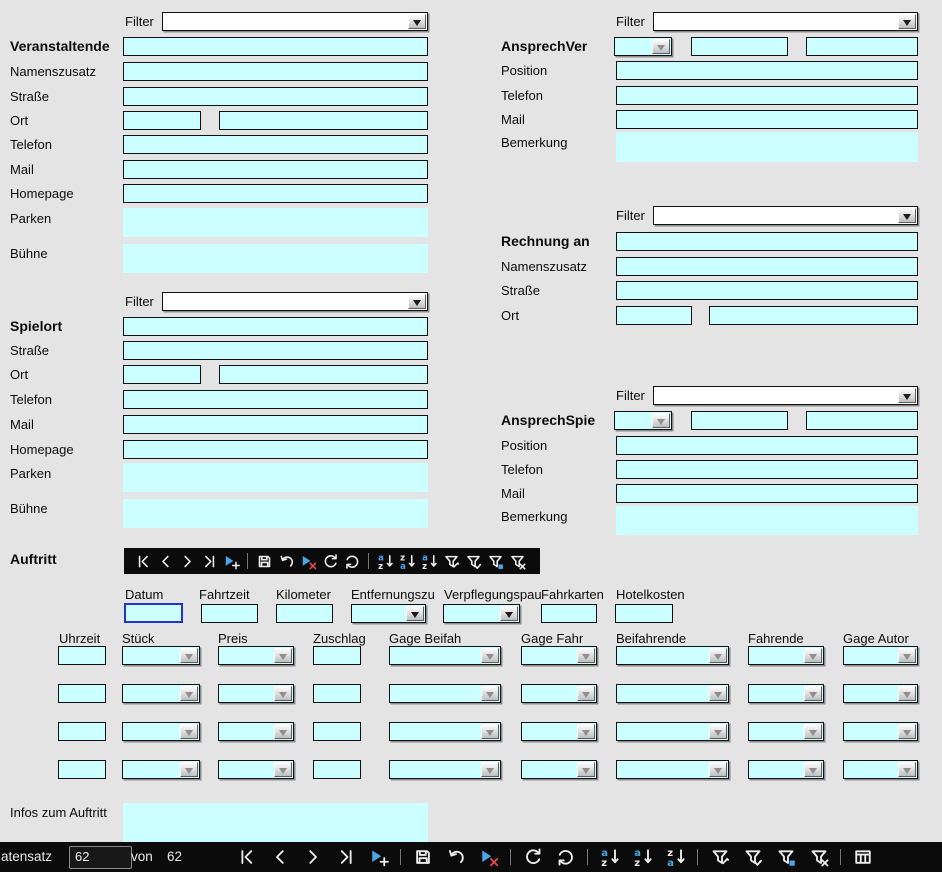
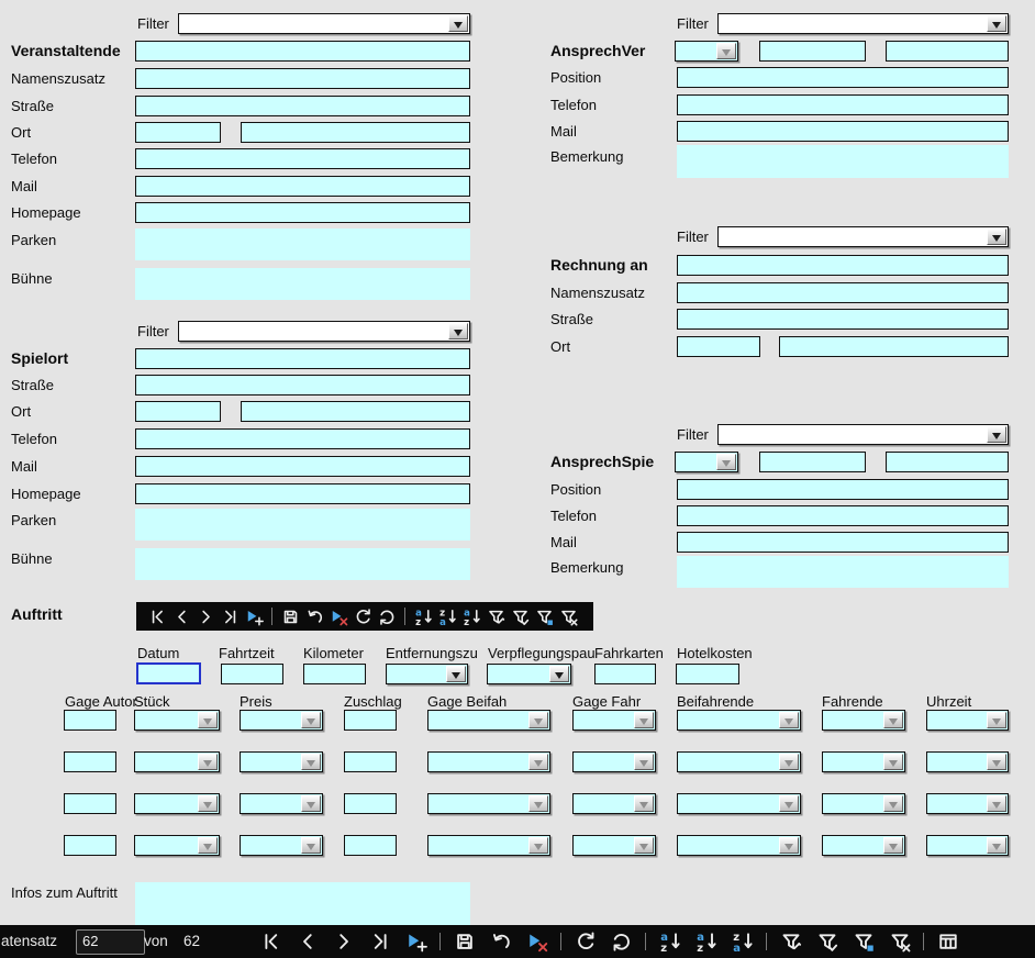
  Filter
  Veranstaltende
  Namenszusatz
  Straße
  Ort
  Telefon
  Mail
  Homepage
  Parken
  Bühne
  Filter
  Spielort
  Straße
  Ort
  Telefon
  Mail
  Homepage
  Parken
  Bühne
  Filter
  AnsprechVer
  Position
  Telefon
  Mail
  Bemerkung
  Filter
  Rechnung an
  Namenszusatz
  Straße
  Ort
  Filter
  AnsprechSpie
  Position
  Telefon
  Mail
  Bemerkung
  Auftritt
  a
  z
  z
  a
  a
  z
  Datum
  Fahrtzeit
  Kilometer
  Entfernungszu
  Verpflegungspau
  Fahrkarten
  Hotelkosten
- Uhrzeit
+ Gage Autor
  Stück
  Preis
  Zuschlag
  Gage Beifah
  Gage Fahr
  Beifahrende
  Fahrende
- Gage Autor
+ Uhrzeit
  Infos zum Auftritt
  atensatz
  62
  von
  62
  a
  z
  a
  z
  z
  a
